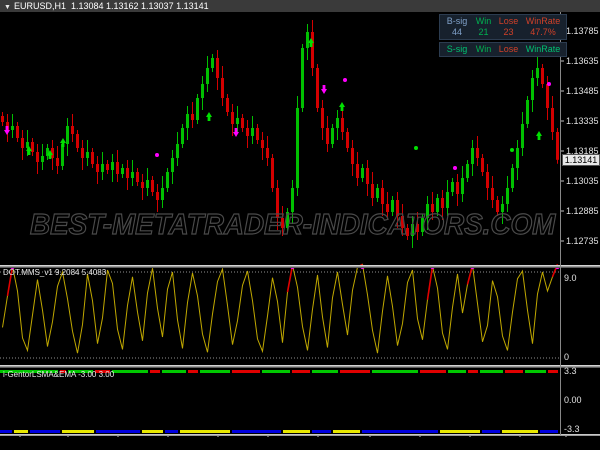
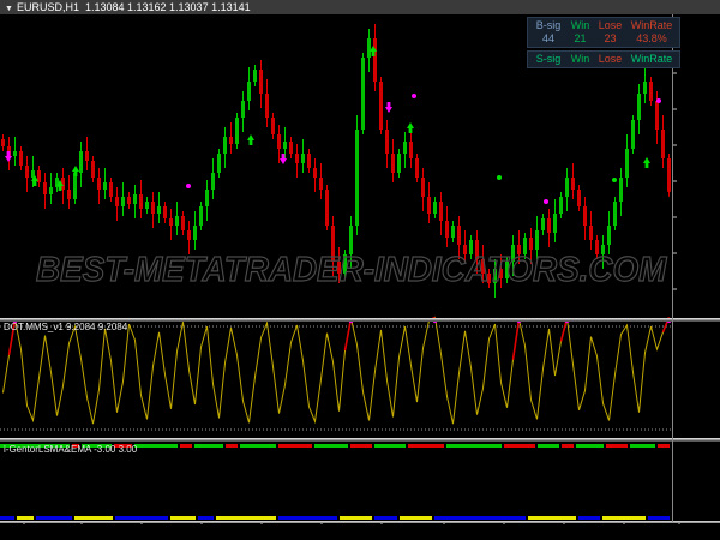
  EURUSD,H1 1.13084 1.13162 1.13037 1.13141
  BEST-METATRADER-INDICATORS.COM
- DOT.MMS_v1 9.2084 5.4083
+ DOT.MMS_v1 9.2084 9.2084
  i-GentorLSMA&EMA -3.00 3.00
  B-sig
  Win
  Lose
  WinRate
  44
  21
  23
- 47.7%
+ 43.8%
  S-sig
  Win
  Lose
  WinRate
- 1.13785
- 1.13635
- 1.13485
- 1.13335
- 1.13185
- 1.13035
- 1.12885
- 1.12735
- 1.13141
- 9.0
- 0
- 3.3
- 0.00
- -3.3
